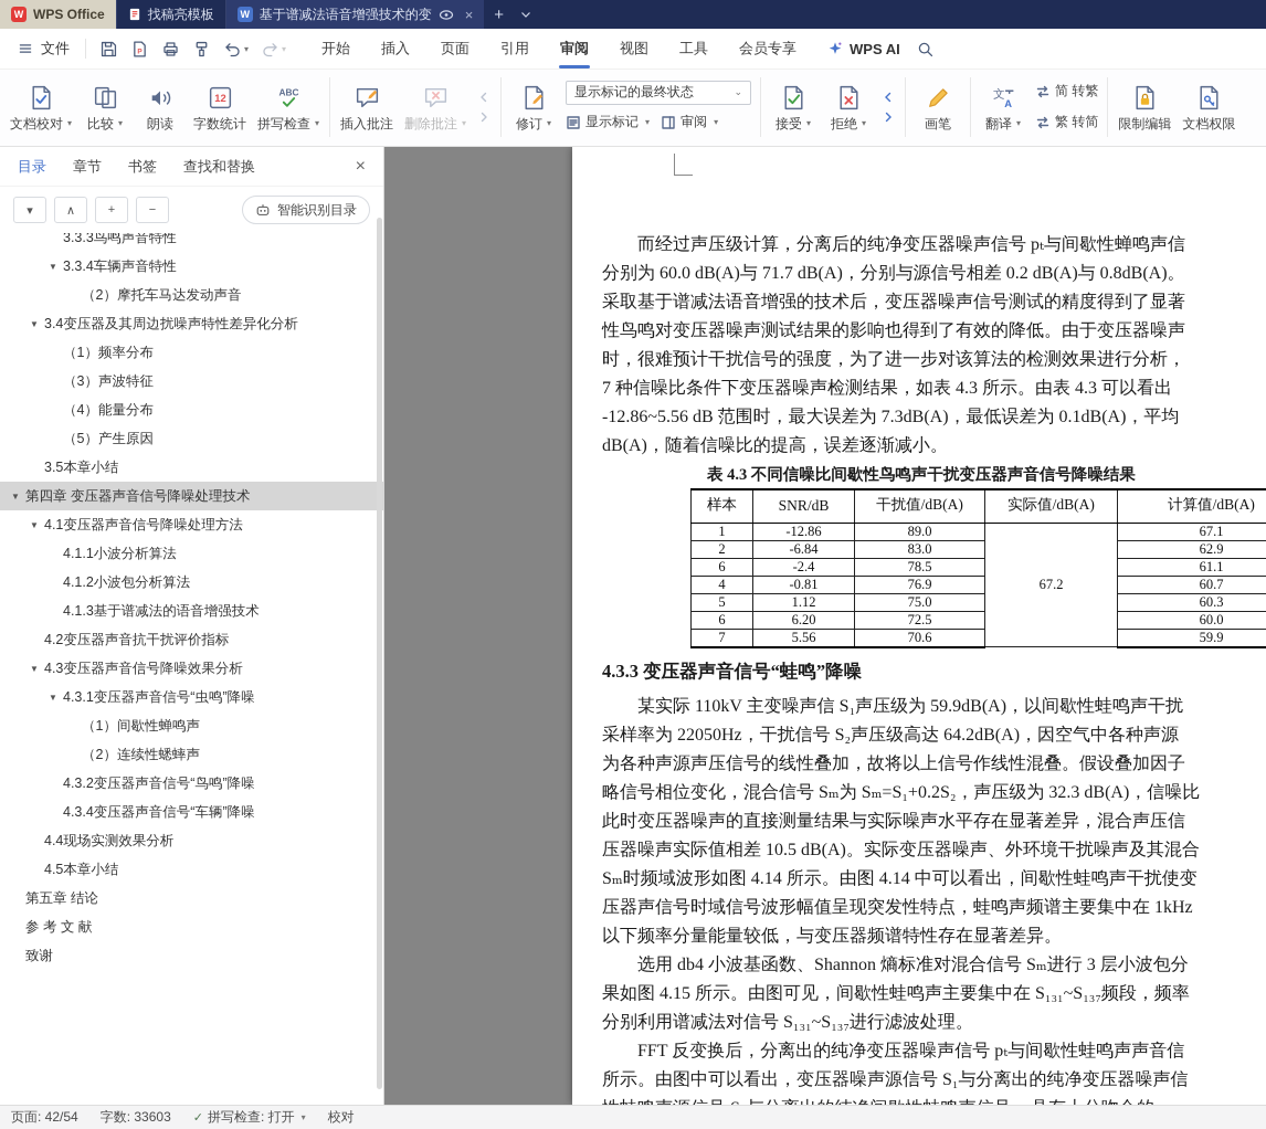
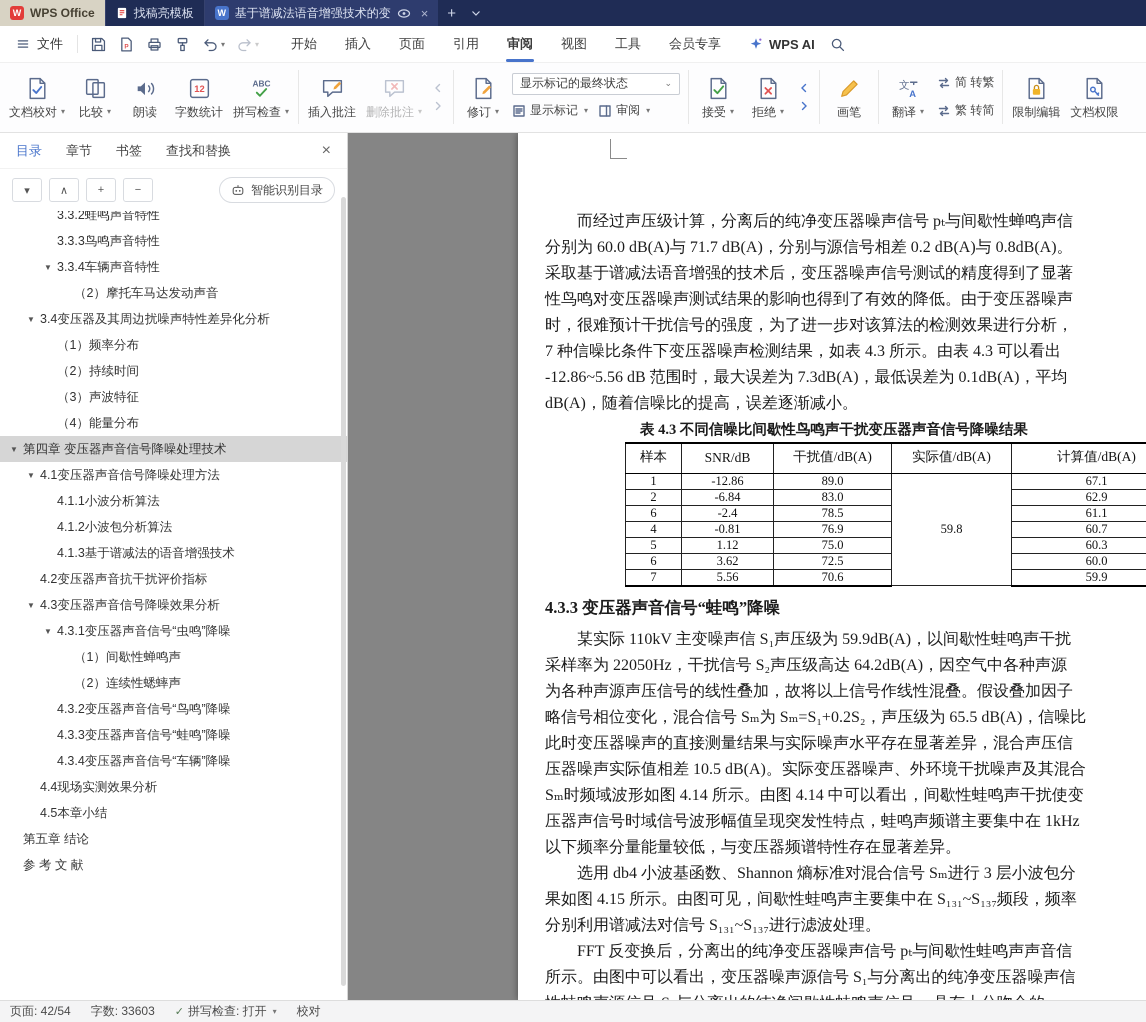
  W
  WPS Office
  找稿亮模板
  W
  基于谱减法语音增强技术的变
  ×
  +
  文件
  ▾
  ▾
  开始
  插入
  页面
  引用
  审阅
  视图
  工具
  会员专享
  WPS AI
  文档校对
  ▾
  比较
  ▾
  朗读
  12
  字数统计
  ABC
  拼写检查
  ▾
  插入批注
  删除批注
  ▾
  修订
  ▾
  显示标记的最终状态
  ⌄
  显示标记
  ▾
  审阅
  ▾
  接受
  ▾
  拒绝
  ▾
  画笔
  文
  A
  翻译
  ▾
  简 转繁
  繁 转简
  限制编辑
  文档权限
  目录
  章节
  书签
  查找和替换
  ×
  ▾
  ∧
  +
  −
  智能识别目录
+ 3.3.2蛙鸣声音特性
  3.3.3鸟鸣声音特性
  ▼
  3.3.4车辆声音特性
  （2）摩托车马达发动声音
  ▼
  3.4变压器及其周边扰噪声特性差异化分析
  （1）频率分布
+ （2）持续时间
  （3）声波特征
  （4）能量分布
- （5）产生原因
- 3.5本章小结
  ▼
  第四章 变压器声音信号降噪处理技术
  ▼
  4.1变压器声音信号降噪处理方法
  4.1.1小波分析算法
  4.1.2小波包分析算法
  4.1.3基于谱减法的语音增强技术
  4.2变压器声音抗干扰评价指标
  ▼
  4.3变压器声音信号降噪效果分析
  ▼
  4.3.1变压器声音信号“虫鸣”降噪
  （1）间歇性蝉鸣声
  （2）连续性蟋蟀声
  4.3.2变压器声音信号“鸟鸣”降噪
+ 4.3.3变压器声音信号“蛙鸣”降噪
  4.3.4变压器声音信号“车辆”降噪
  4.4现场实测效果分析
  4.5本章小结
  第五章 结论
  参 考 文 献
- 致谢
  而经过声压级计算，分离后的纯净变压器噪声信号 pₜ与间歇性蝉鸣声信
  分别为 60.0 dB(A)与 71.7 dB(A)，分别与源信号相差 0.2 dB(A)与 0.8dB(A)。
  采取基于谱减法语音增强的技术后，变压器噪声信号测试的精度得到了显著
  性鸟鸣对变压器噪声测试结果的影响也得到了有效的降低。由于变压器噪声
  时，很难预计干扰信号的强度，为了进一步对该算法的检测效果进行分析，
  7 种信噪比条件下变压器噪声检测结果，如表 4.3 所示。由表 4.3 可以看出
  -12.86~5.56 dB 范围时，最大误差为 7.3dB(A)，最低误差为 0.1dB(A)，平均
  dB(A)，随着信噪比的提高，误差逐渐减小。
  表 4.3 不同信噪比间歇性鸟鸣声干扰变压器声音信号降噪结果
  样本	SNR/dB	干扰值/dB(A)	实际值/dB(A)	计算值/dB(A)
- 1	-12.86	89.0	67.2	67.1
+ 1	-12.86	89.0	59.8	67.1
  2	-6.84	83.0	62.9
  6	-2.4	78.5	61.1
  4	-0.81	76.9	60.7
  5	1.12	75.0	60.3
- 6	6.20	72.5	60.0
+ 6	3.62	72.5	60.0
  7	5.56	70.6	59.9
  4.3.3 变压器声音信号“蛙鸣”降噪
  某实际 110kV 主变噪声信 S₁声压级为 59.9dB(A)，以间歇性蛙鸣声干扰
  采样率为 22050Hz，干扰信号 S₂声压级高达 64.2dB(A)，因空气中各种声源
  为各种声源声压信号的线性叠加，故将以上信号作线性混叠。假设叠加因子
- 略信号相位变化，混合信号 Sₘ为 Sₘ=S₁+0.2S₂，声压级为 32.3 dB(A)，信噪比
+ 略信号相位变化，混合信号 Sₘ为 Sₘ=S₁+0.2S₂，声压级为 65.5 dB(A)，信噪比
  此时变压器噪声的直接测量结果与实际噪声水平存在显著差异，混合声压信
  压器噪声实际值相差 10.5 dB(A)。实际变压器噪声、外环境干扰噪声及其混合
  Sₘ时频域波形如图 4.14 所示。由图 4.14 中可以看出，间歇性蛙鸣声干扰使变
  压器声信号时域信号波形幅值呈现突发性特点，蛙鸣声频谱主要集中在 1kHz
  以下频率分量能量较低，与变压器频谱特性存在显著差异。
  选用 db4 小波基函数、Shannon 熵标准对混合信号 Sₘ进行 3 层小波包分
  果如图 4.15 所示。由图可见，间歇性蛙鸣声主要集中在 S₁₃₁~S₁₃₇频段，频率
  分别利用谱减法对信号 S₁₃₁~S₁₃₇进行滤波处理。
  FFT 反变换后，分离出的纯净变压器噪声信号 pₜ与间歇性蛙鸣声声音信
  所示。由图中可以看出，变压器噪声源信号 S₁与分离出的纯净变压器噪声信
  页面: 42/54
  字数: 33603
  ✓
  拼写检查: 打开
  ▾
  校对
